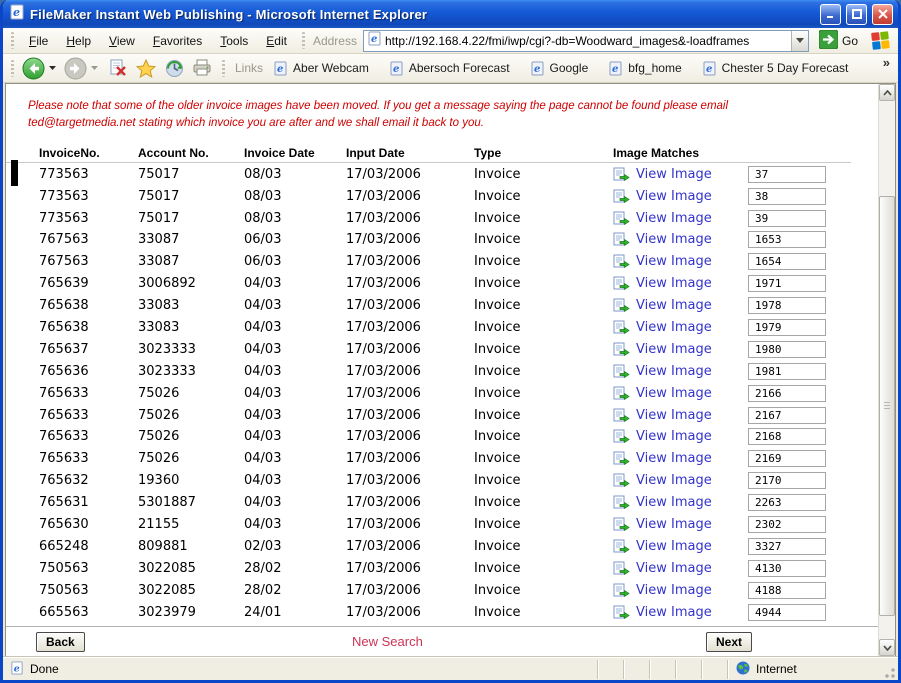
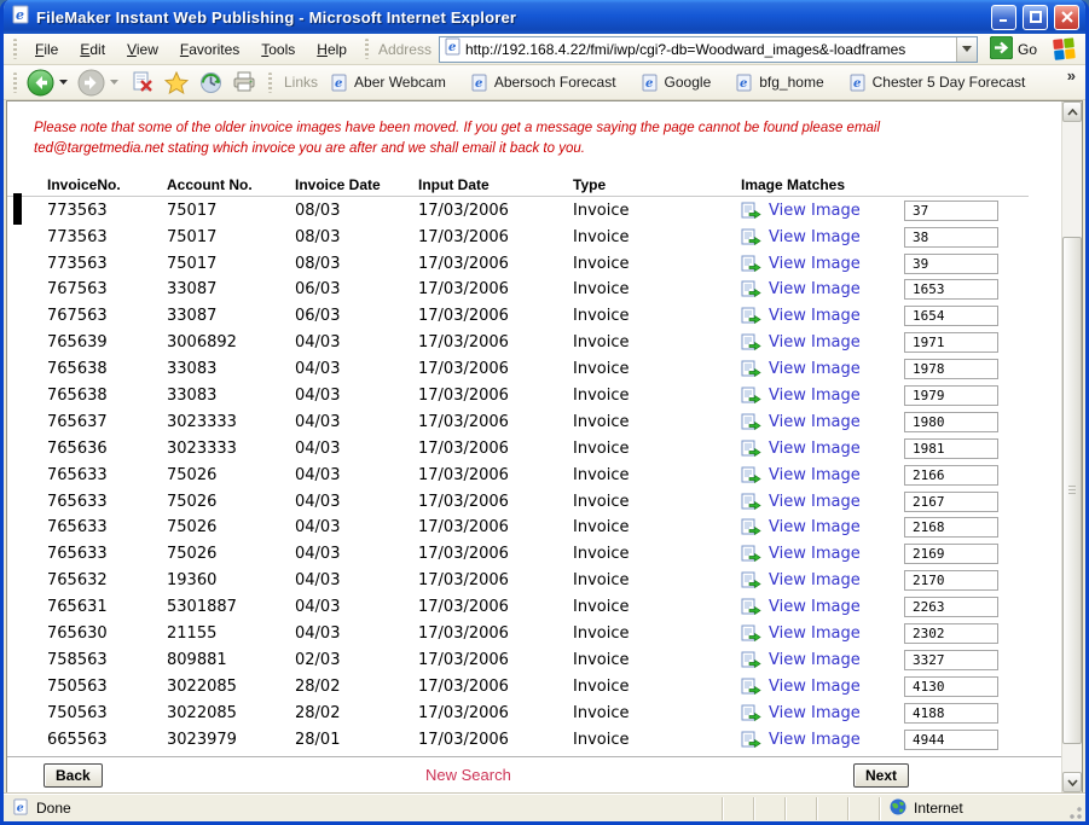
  e
  FileMaker Instant Web Publishing - Microsoft Internet Explorer
  File
- Help
+ Edit
  View
  Favorites
  Tools
- Edit
+ Help
  Address
  e
  http://192.168.4.22/fmi/iwp/cgi?-db=Woodward_images&-loadframes
  Go
  Links
  e
  Aber Webcam
  e
  Abersoch Forecast
  e
  Google
  e
  bfg_home
  e
  Chester 5 Day Forecast
  »
  Please note that some of the older invoice images have been moved. If you get a message saying the page cannot be found please email
  ted@targetmedia.net stating which invoice you are after and we shall email it back to you.
  InvoiceNo.
  Account No.
  Invoice Date
  Input Date
  Type
  Image Matches
  773563
  75017
  08/03
  17/03/2006
  Invoice
  View Image
  37
  773563
  75017
  08/03
  17/03/2006
  Invoice
  View Image
  38
  773563
  75017
  08/03
  17/03/2006
  Invoice
  View Image
  39
  767563
  33087
  06/03
  17/03/2006
  Invoice
  View Image
  1653
  767563
  33087
  06/03
  17/03/2006
  Invoice
  View Image
  1654
  765639
  3006892
  04/03
  17/03/2006
  Invoice
  View Image
  1971
  765638
  33083
  04/03
  17/03/2006
  Invoice
  View Image
  1978
  765638
  33083
  04/03
  17/03/2006
  Invoice
  View Image
  1979
  765637
  3023333
  04/03
  17/03/2006
  Invoice
  View Image
  1980
  765636
  3023333
  04/03
  17/03/2006
  Invoice
  View Image
  1981
  765633
  75026
  04/03
  17/03/2006
  Invoice
  View Image
  2166
  765633
  75026
  04/03
  17/03/2006
  Invoice
  View Image
  2167
  765633
  75026
  04/03
  17/03/2006
  Invoice
  View Image
  2168
  765633
  75026
  04/03
  17/03/2006
  Invoice
  View Image
  2169
  765632
  19360
  04/03
  17/03/2006
  Invoice
  View Image
  2170
  765631
  5301887
  04/03
  17/03/2006
  Invoice
  View Image
  2263
  765630
  21155
  04/03
  17/03/2006
  Invoice
  View Image
  2302
- 665248
+ 758563
  809881
  02/03
  17/03/2006
  Invoice
  View Image
  3327
  750563
  3022085
  28/02
  17/03/2006
  Invoice
  View Image
  4130
  750563
  3022085
  28/02
  17/03/2006
  Invoice
  View Image
  4188
  665563
  3023979
- 24/01
+ 28/01
  17/03/2006
  Invoice
  View Image
  4944
  Back
  New Search
  Next
  e
  Done
  Internet
